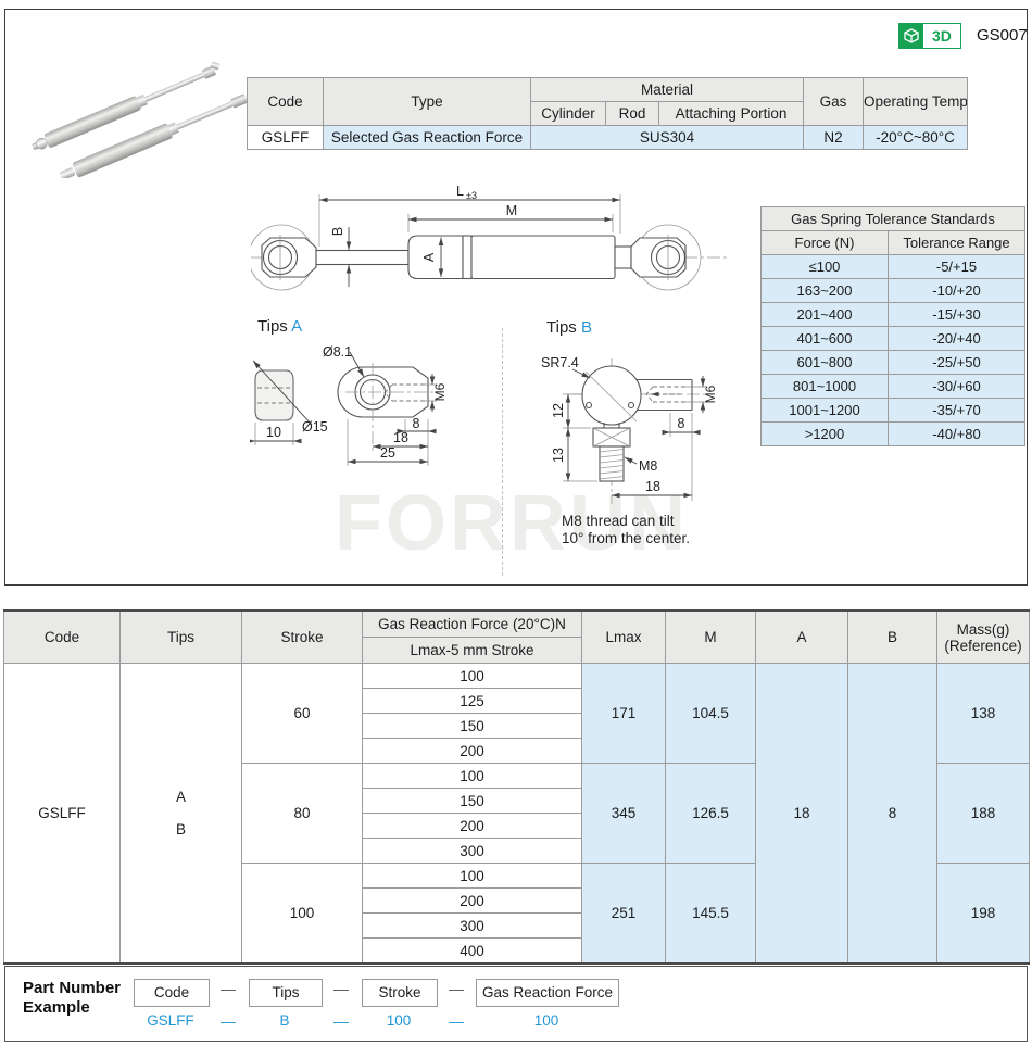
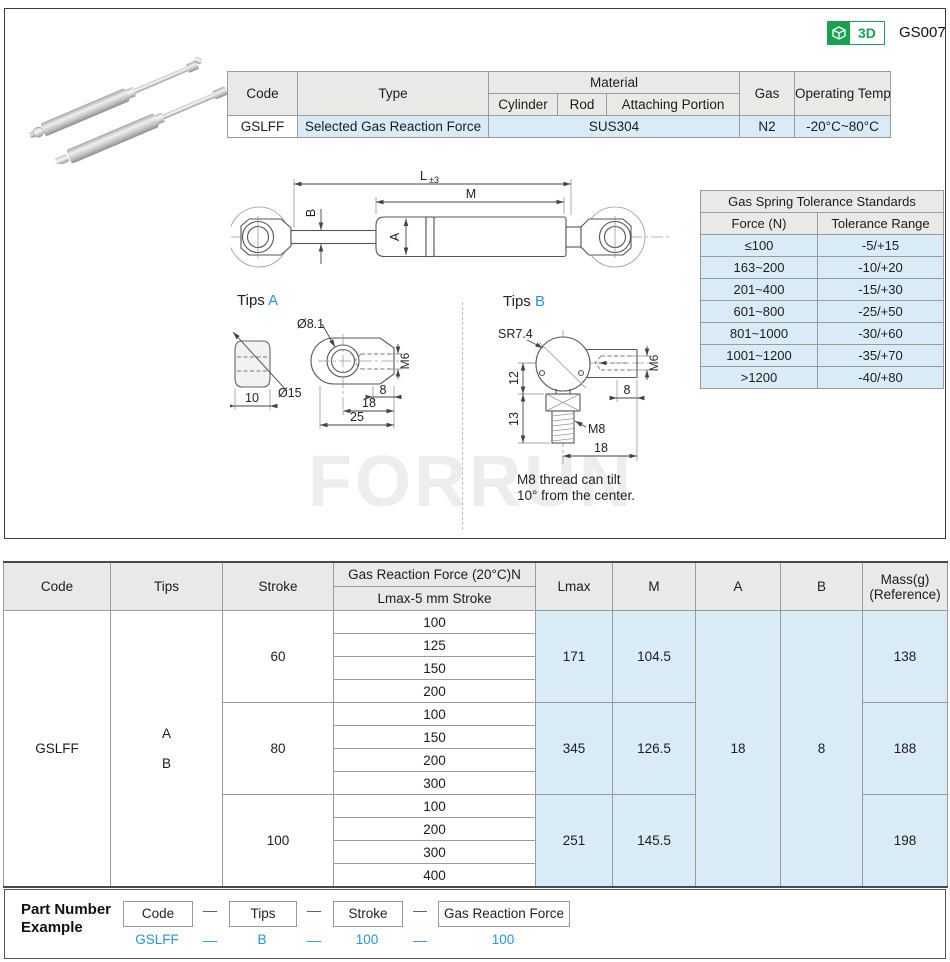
  FORRUN
  3D
  GS007
  Code	Type	Material	Gas	Operating Temp
  Cylinder	Rod	Attaching Portion
  GSLFF	Selected Gas Reaction Force	SUS304	N2	-20°C~80°C
  Gas Spring Tolerance Standards
  Force (N)	Tolerance Range
  ≤100	-5/+15
  163~200	-10/+20
  201~400	-15/+30
- 401~600	-20/+40
  601~800	-25/+50
  801~1000	-30/+60
  1001~1200	-35/+70
  >1200	-40/+80
  L
  ±3
  M
  Tips A
  Ø15
  10
  Ø8.1
  8
  18
  25
  Tips B
  M8
  SR7.4
  8
  18
  M8 thread can tilt
  10° from the center.
  Code	Tips	Stroke	Gas Reaction Force (20°C)N	Lmax	M	A	B	Mass(g) (Reference)
  Lmax-5 mm Stroke
  GSLFF	A B	60	100	171	104.5	18	8	138
  125
  150
  200
  80	100	345	126.5	188
  150
  200
  300
  100	100	251	145.5	198
  200
  300
  400
  Part Number
  Example
  Code
  —
  Tips
  —
  Stroke
  —
  Gas Reaction Force
  GSLFF
  —
  B
  —
  100
  —
  100
